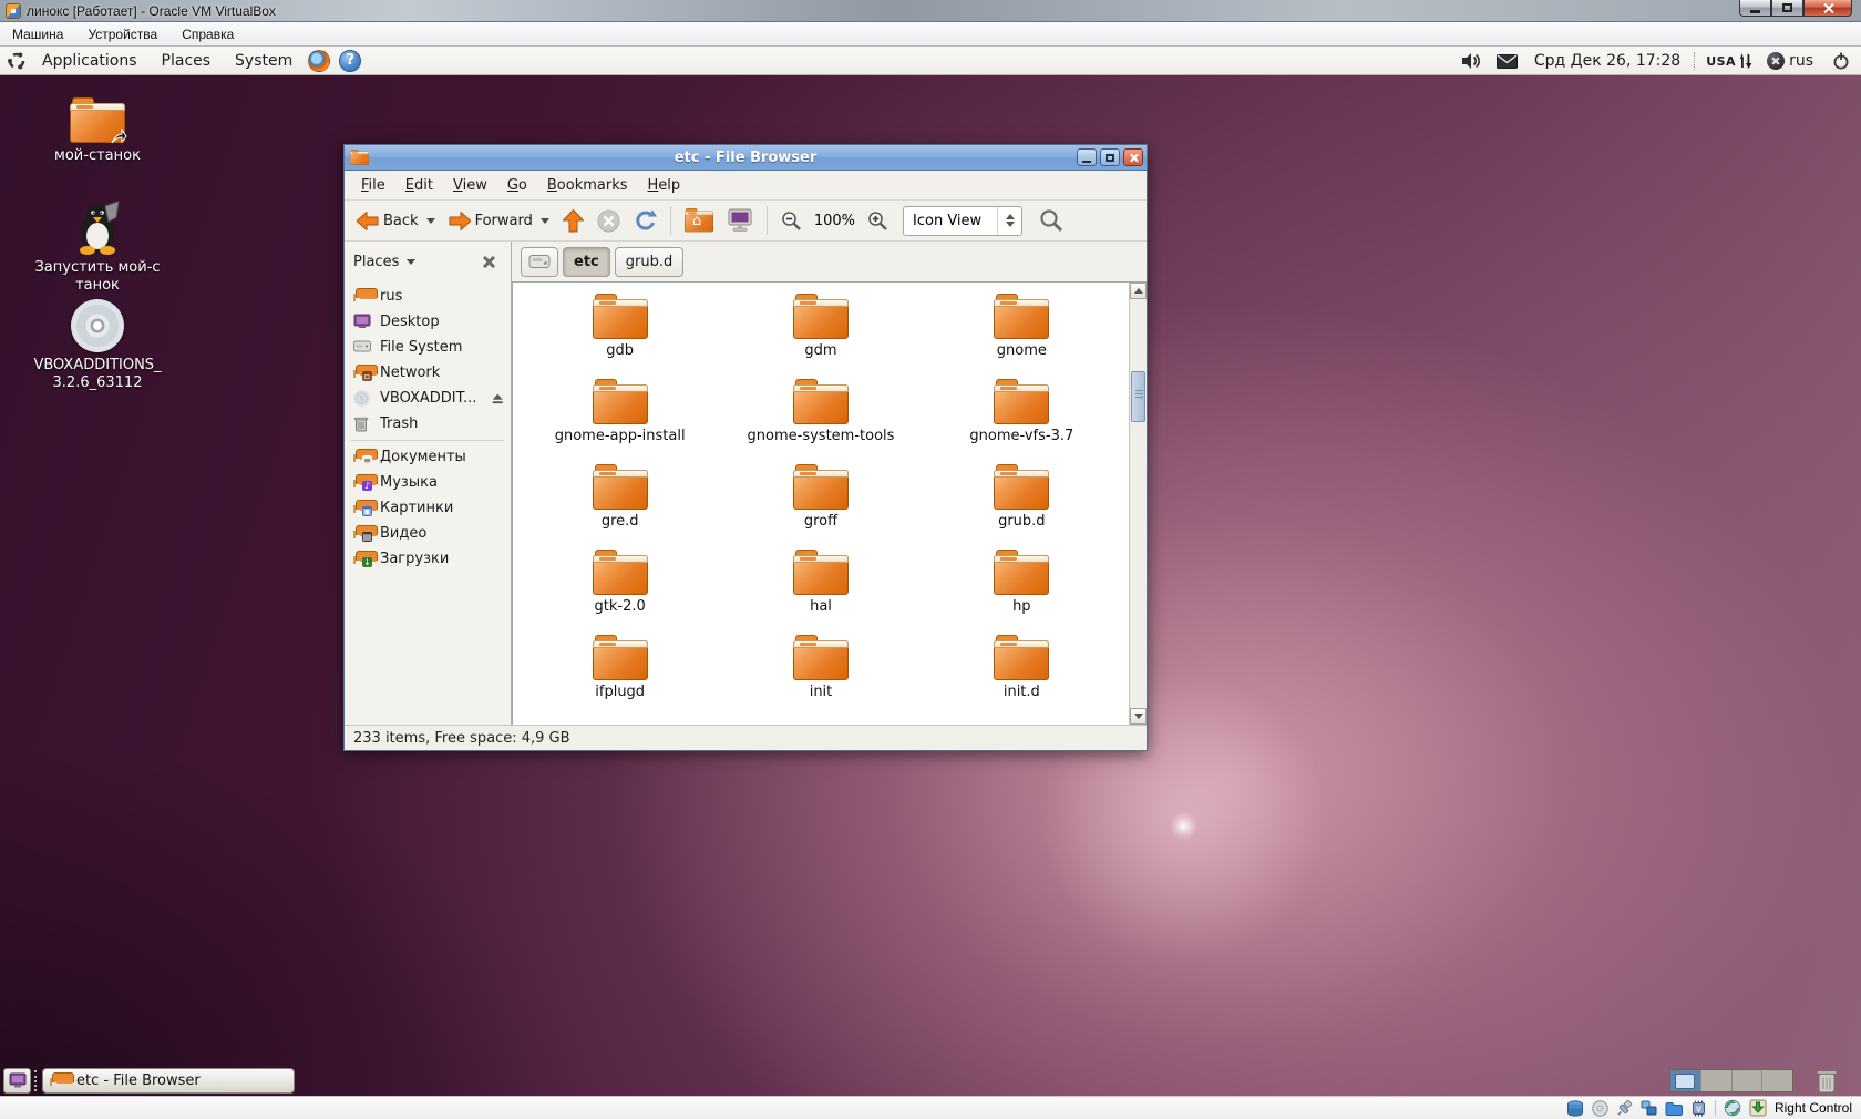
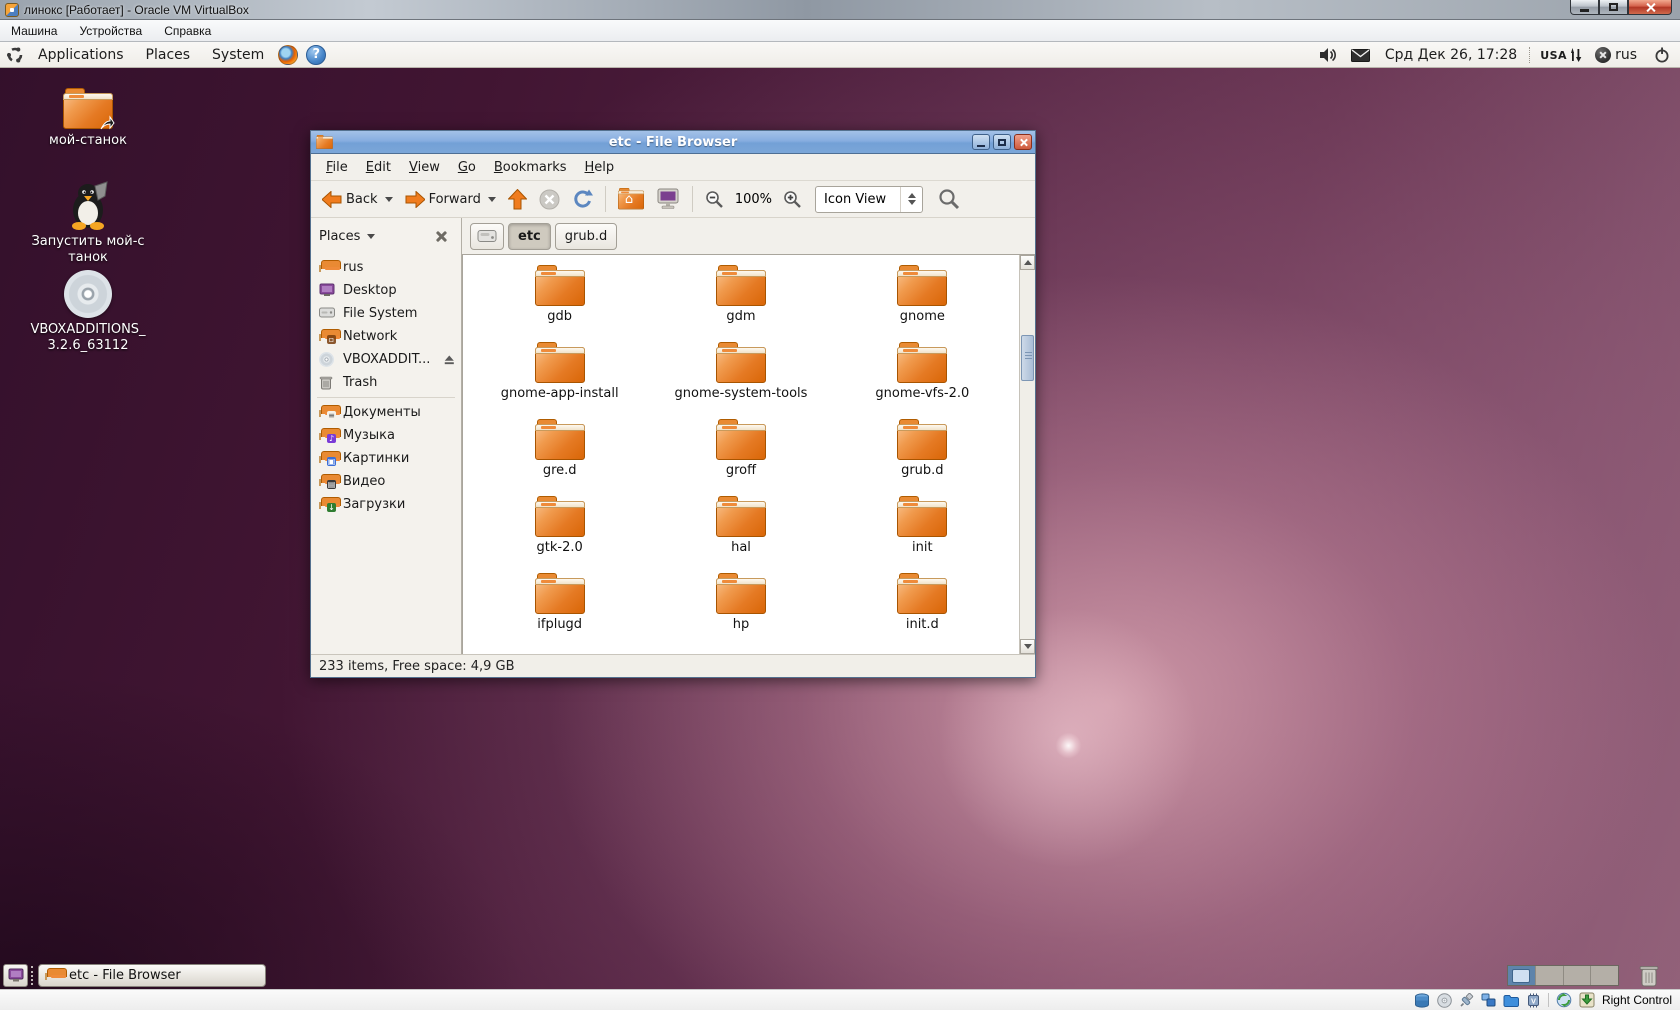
  линокс [Работает] - Oracle VM VirtualBox
  Машина
  Устройства
  Справка
  Applications
  Places
  System
  ?
  Срд Дек 26, 17:28
  USA
  rus
  мой-станок
  Запустить мой-станок
  VBOXADDITIONS_3.2.6_63112
  etc - File Browser
  File
  Edit
  View
  Go
  Bookmarks
  Help
  Back
  Forward
  ⌂
  100%
  Icon View
  Places
  rus
  Desktop
  File System
  ▫
  Network
  VBOXADDIT...
  Trash
  ≡
  Документы
  ♪
  Музыка
  ▣
  Картинки
  ▤
  Видео
  ↓
  Загрузки
  etc
  grub.d
  gdb
  gdm
  gnome
  gnome-app-install
  gnome-system-tools
- gnome-vfs-3.7
+ gnome-vfs-2.0
  gre.d
  groff
  grub.d
  gtk-2.0
  hal
- hp
+ init
  ifplugd
- init
+ hp
  init.d
  233 items, Free space: 4,9 GB
  etc - File Browser
  V
  Right Control
